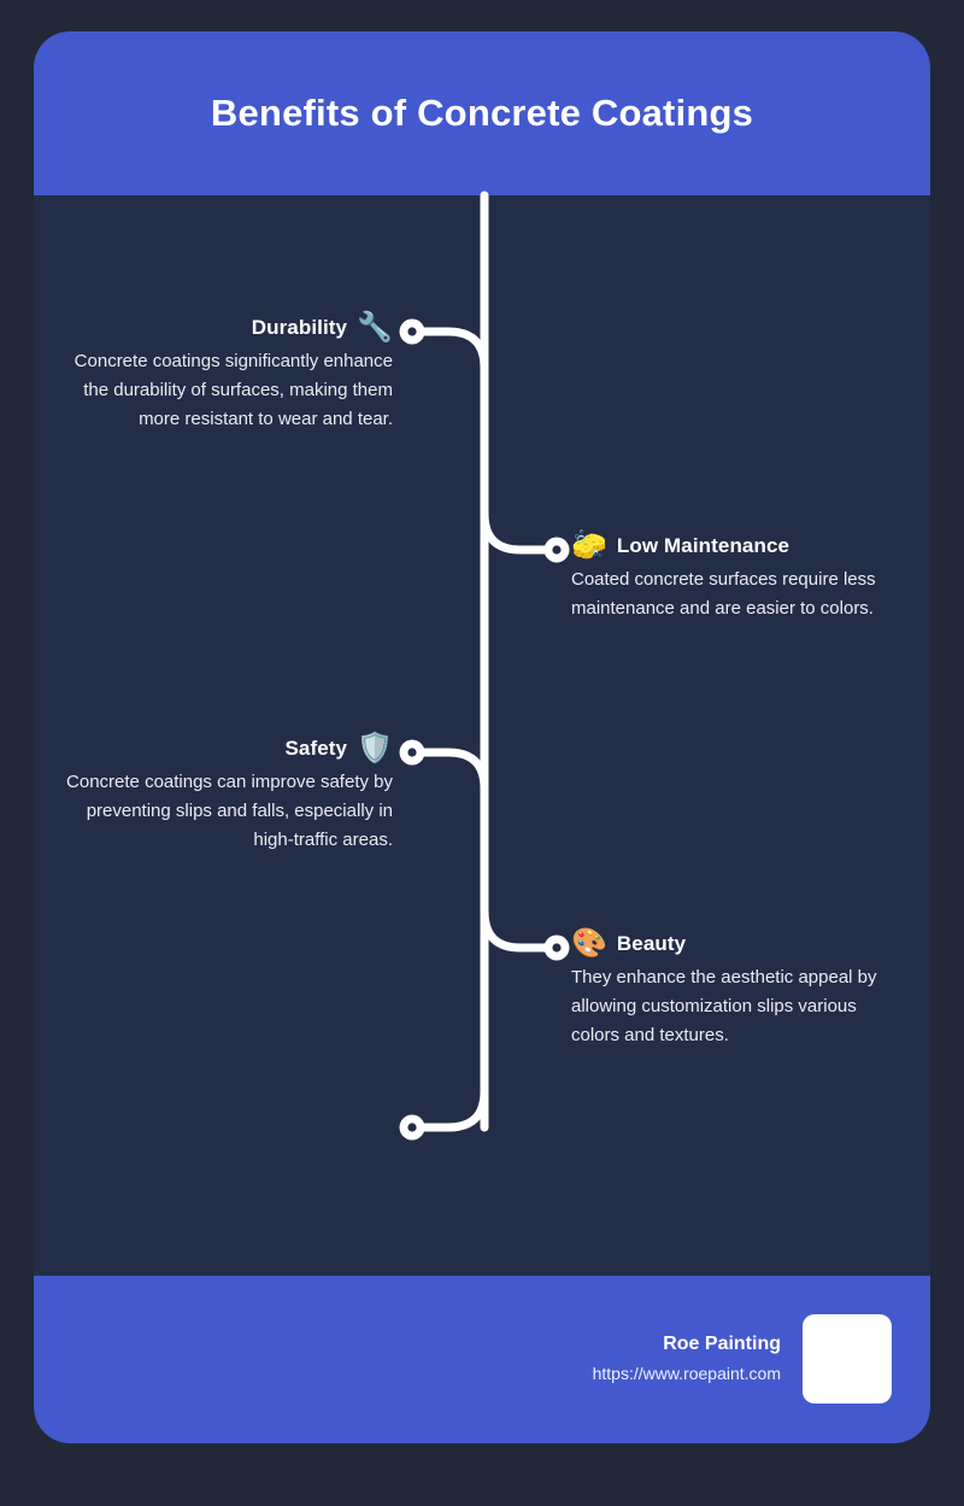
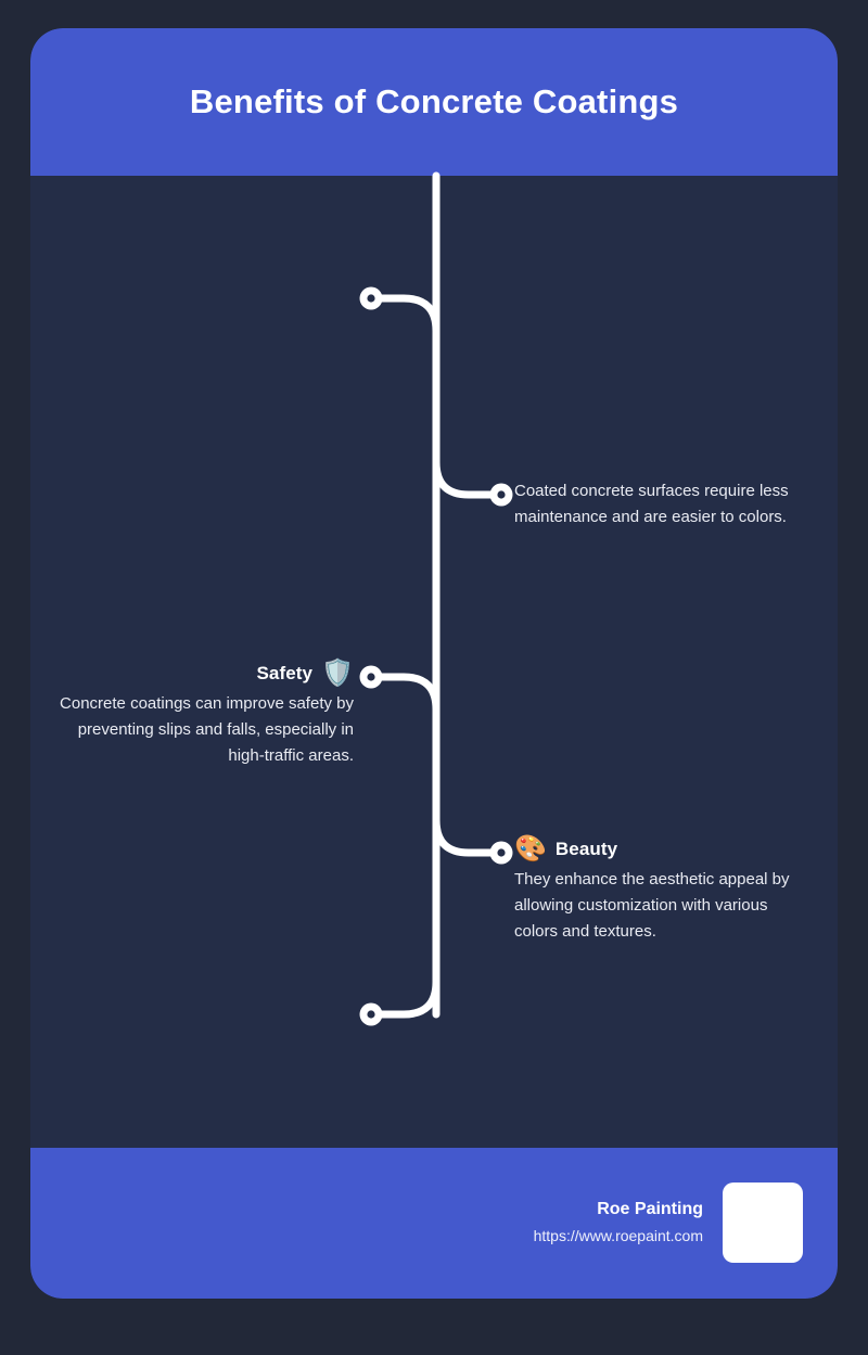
  Benefits of Concrete Coatings
- Durability
- 🔧
- Concrete coatings significantly enhance the durability of surfaces, making them more resistant to wear and tear.
- 🧽
- Low Maintenance
  Coated concrete surfaces require less maintenance and are easier to colors.
  Safety
  🛡️
  Concrete coatings can improve safety by preventing slips and falls, especially in high-traffic areas.
  🎨
  Beauty
- They enhance the aesthetic appeal by allowing customization slips various colors and textures.
+ They enhance the aesthetic appeal by allowing customization with various colors and textures.
  Roe Painting
  https://www.roepaint.com
